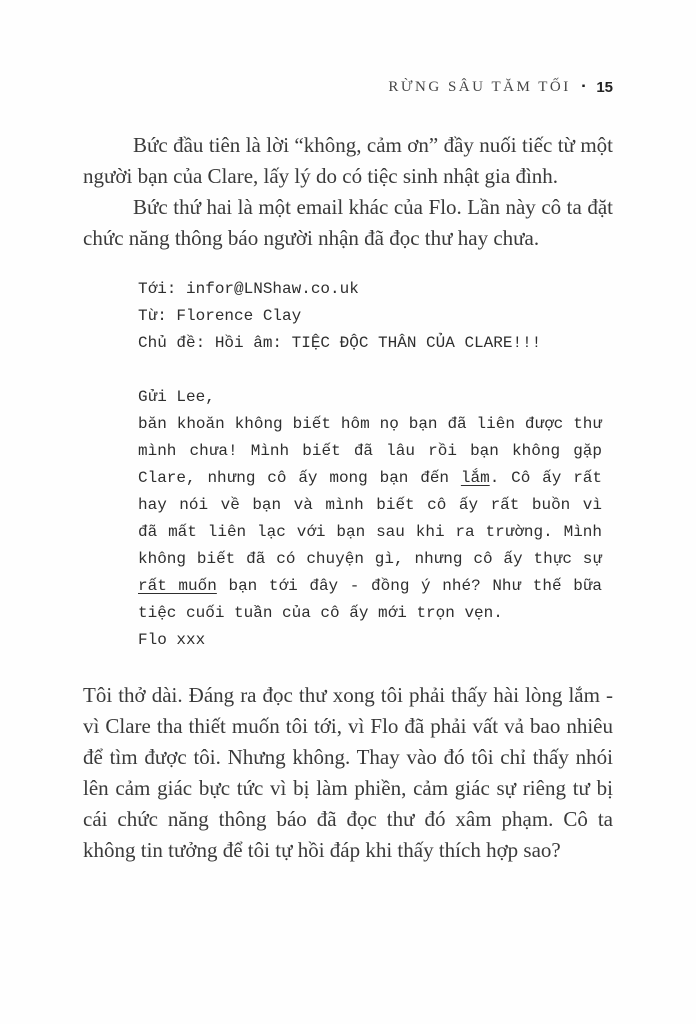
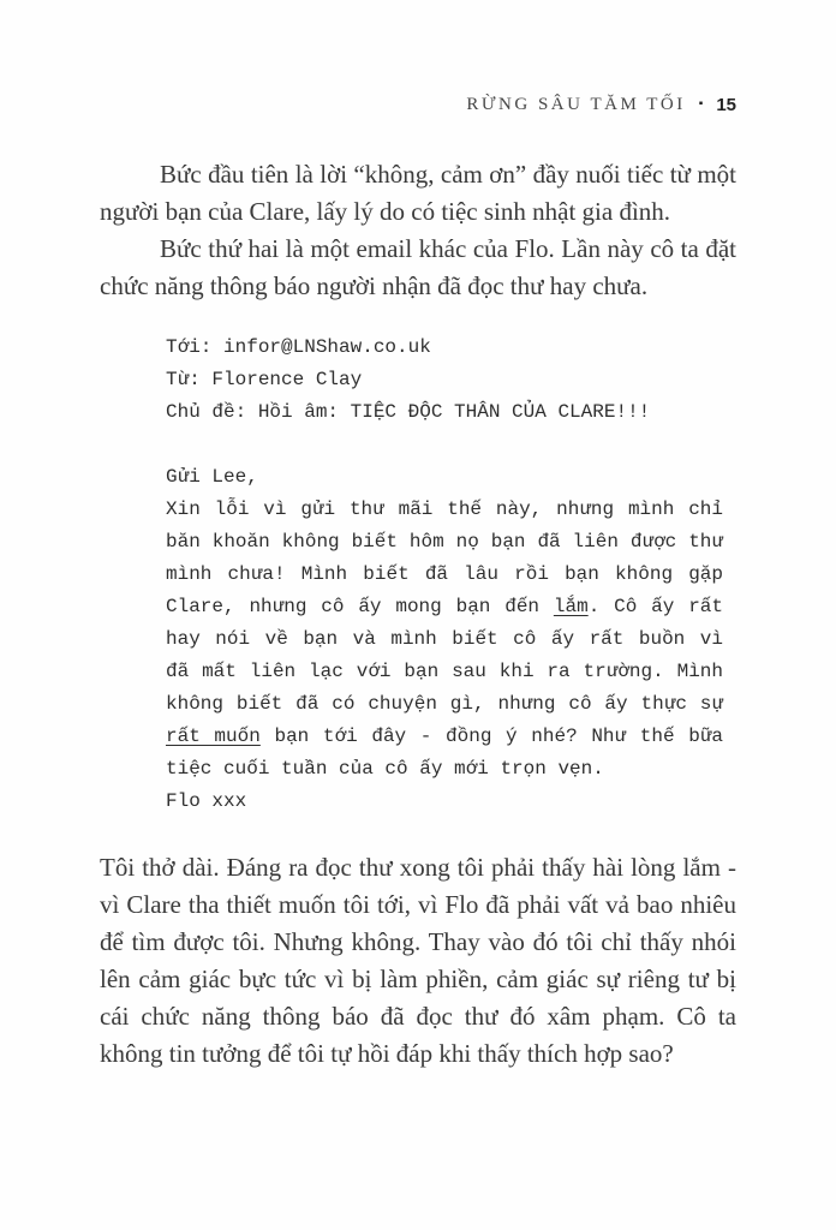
  RỪNG SÂU TĂM TỐI
  ▪
  15
  Bức đầu tiên là lời “không, cảm ơn” đầy nuối tiếc từ một người bạn của Clare, lấy lý do có tiệc sinh nhật gia đình.
  Bức thứ hai là một email khác của Flo. Lần này cô ta đặt chức năng thông báo người nhận đã đọc thư hay chưa.
  Tới: infor@LNShaw.co.uk
  Từ: Florence Clay
  Chủ đề: Hồi âm: TIỆC ĐỘC THÂN CỦA CLARE!!!
  Gửi Lee,
+ Xin lỗi vì gửi thư mãi thế này, nhưng mình chỉ
  băn khoăn không biết hôm nọ bạn đã liên được thư
  mình chưa! Mình biết đã lâu rồi bạn không gặp
  Clare, nhưng cô ấy mong bạn đến lắm. Cô ấy rất
  hay nói về bạn và mình biết cô ấy rất buồn vì
  đã mất liên lạc với bạn sau khi ra trường. Mình
  không biết đã có chuyện gì, nhưng cô ấy thực sự
  rất muốn bạn tới đây - đồng ý nhé? Như thế bữa
  tiệc cuối tuần của cô ấy mới trọn vẹn.
  Flo xxx
  Tôi thở dài. Đáng ra đọc thư xong tôi phải thấy hài lòng lắm - vì Clare tha thiết muốn tôi tới, vì Flo đã phải vất vả bao nhiêu để tìm được tôi. Nhưng không. Thay vào đó tôi chỉ thấy nhói lên cảm giác bực tức vì bị làm phiền, cảm giác sự riêng tư bị cái chức năng thông báo đã đọc thư đó xâm phạm. Cô ta không tin tưởng để tôi tự hồi đáp khi thấy thích hợp sao?
